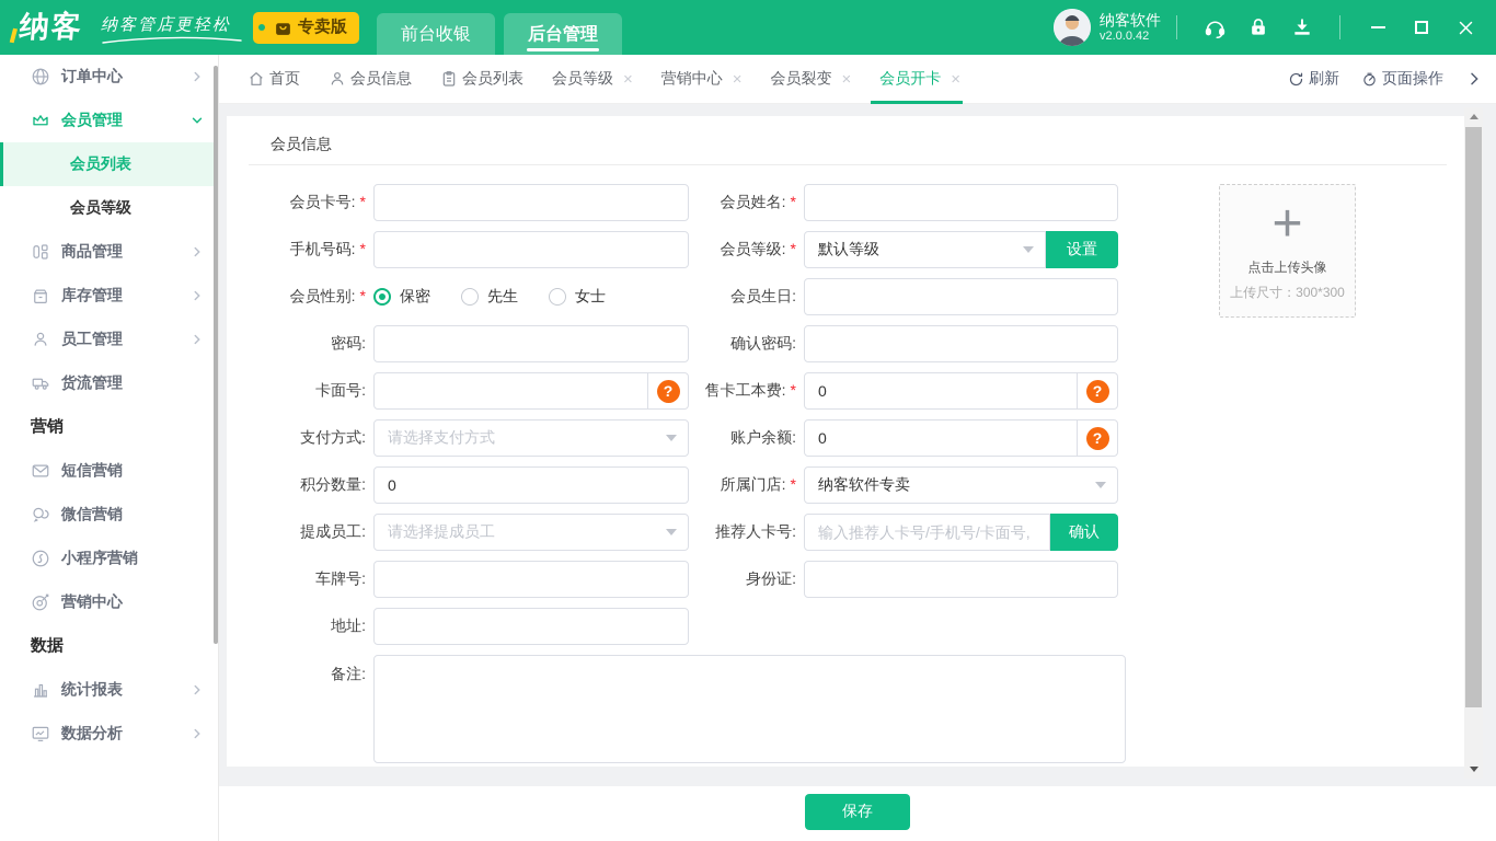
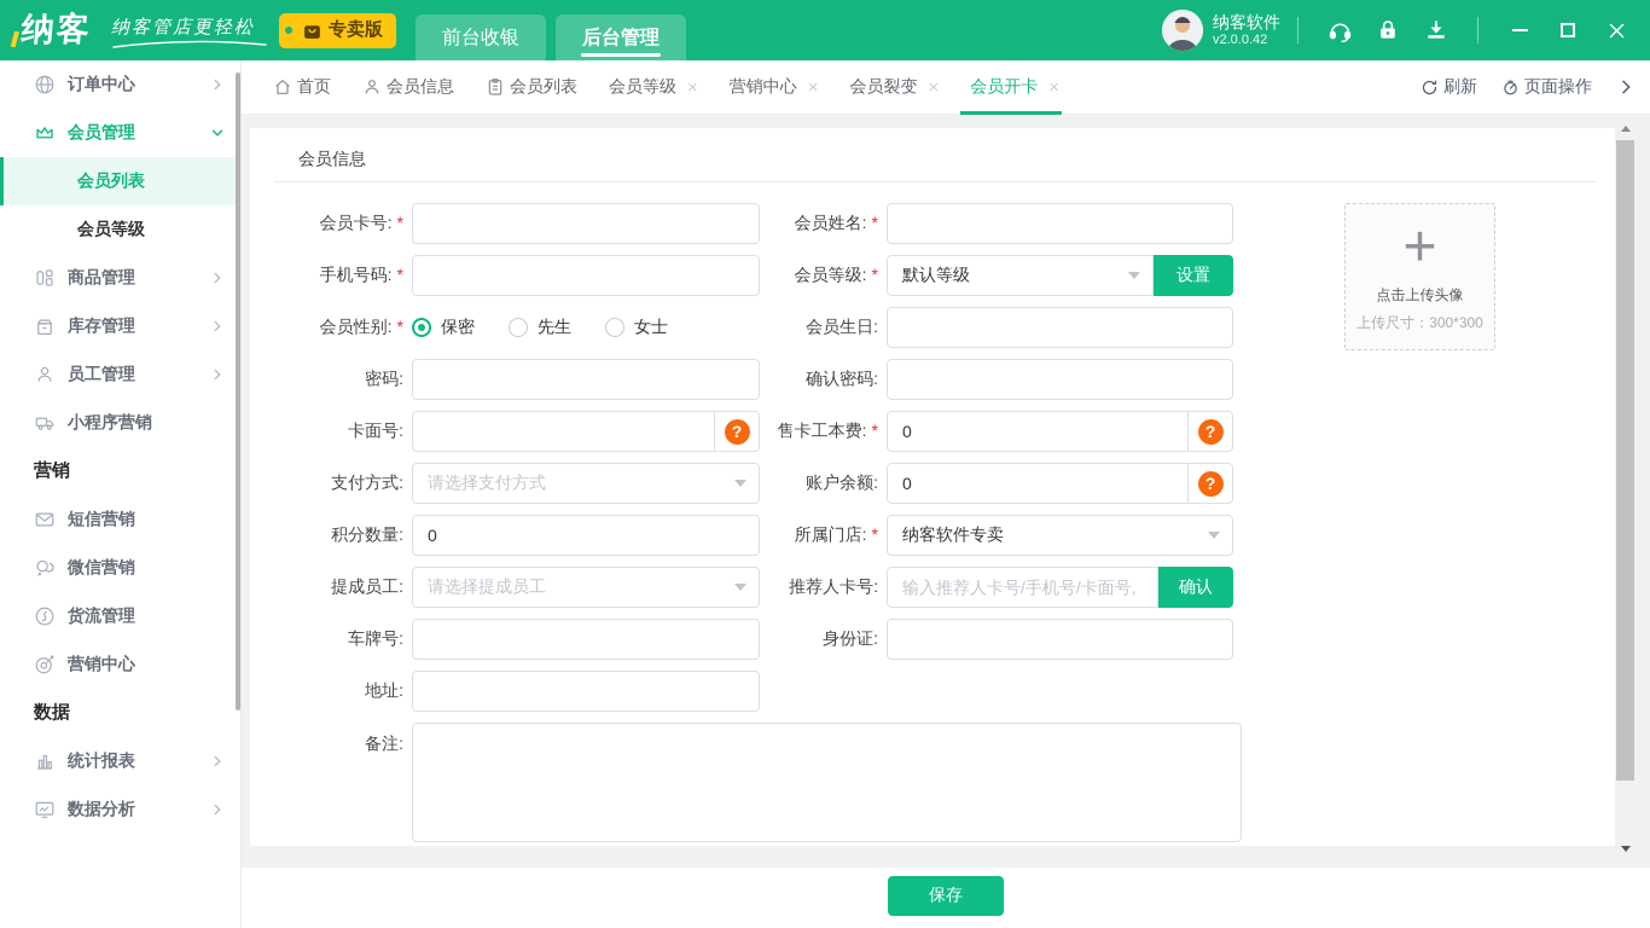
  纳客管店更轻松
  专卖版
  前台收银
  后台管理
  纳客软件
  v2.0.0.42
  订单中心
  会员管理
  会员列表
  会员等级
  商品管理
  库存管理
  员工管理
- 货流管理
+ 小程序营销
  营销
  短信营销
  微信营销
- 小程序营销
+ 货流管理
  营销中心
  数据
  统计报表
  数据分析
  首页
  会员信息
  会员列表
  会员等级
  ×
  营销中心
  ×
  会员裂变
  ×
  会员开卡
  ×
  刷新
  页面操作
  会员信息
  会员卡号: *
  会员姓名: *
  手机号码: *
  会员等级: *
  默认等级
  设置
  会员性别: *
  保密
  先生
  女士
  会员生日:
  密码:
  确认密码:
  卡面号:
  ?
  售卡工本费: *
  0
  ?
  支付方式:
  请选择支付方式
  账户余额:
  0
  ?
  积分数量:
  0
  所属门店: *
  纳客软件专卖
  提成员工:
  请选择提成员工
  推荐人卡号:
  输入推荐人卡号/手机号/卡面号,
  确认
  车牌号:
  身份证:
  地址:
  备注:
  +
  点击上传头像
  上传尺寸：300*300
  保存
